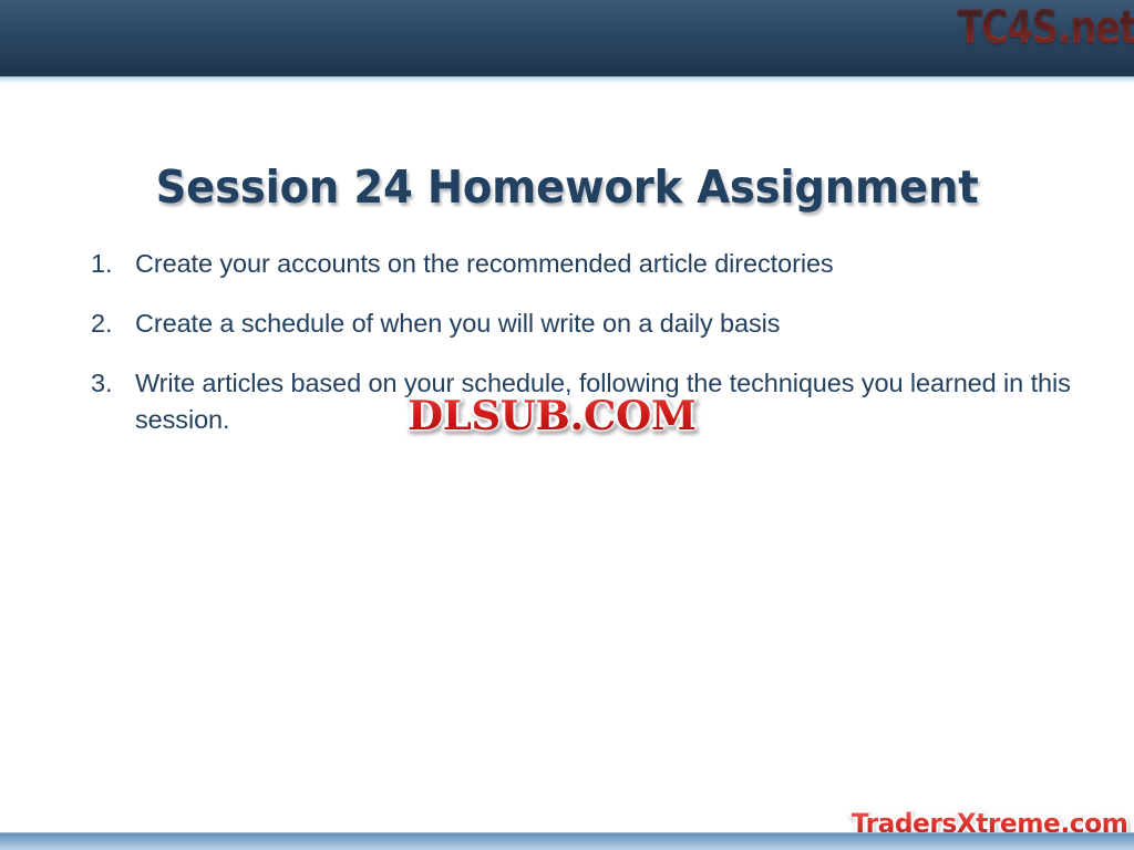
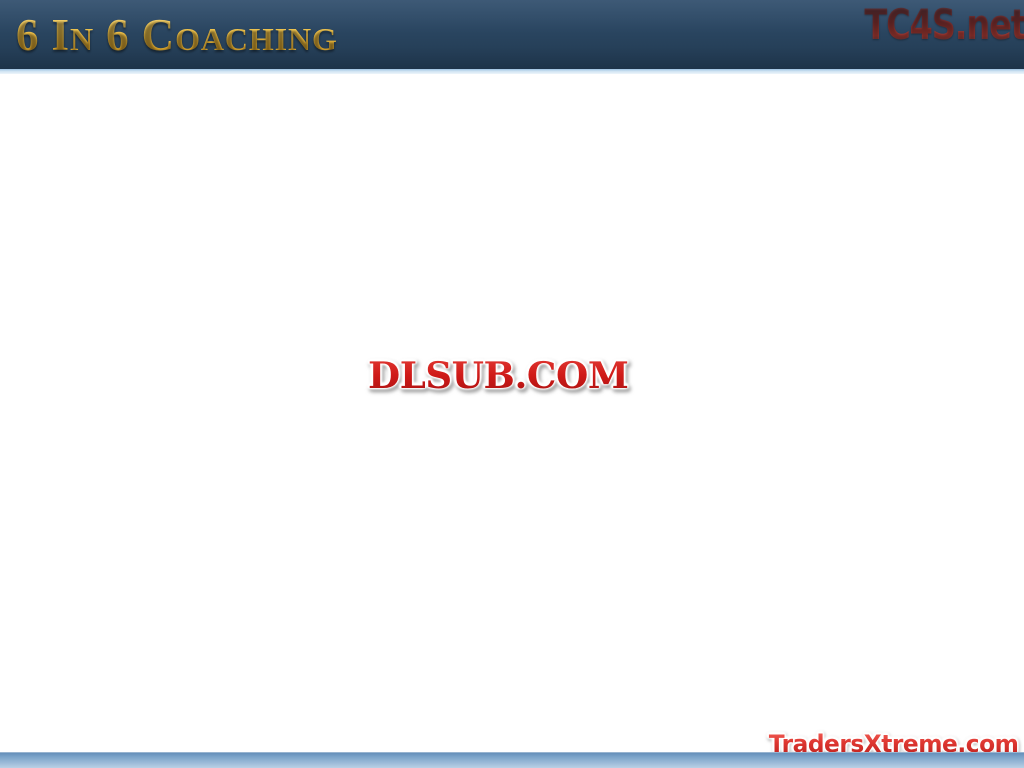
+ 6 In 6 Coaching
  TC4S.net
- Session 24 Homework Assignment
- 1.
- Create your accounts on the recommended article directories
- 2.
- Create a schedule of when you will write on a daily basis
- 3.
- Write articles based on your schedule, following the techniques you learned in this session.
  DLSUB.COM
  TradersXtreme.com
